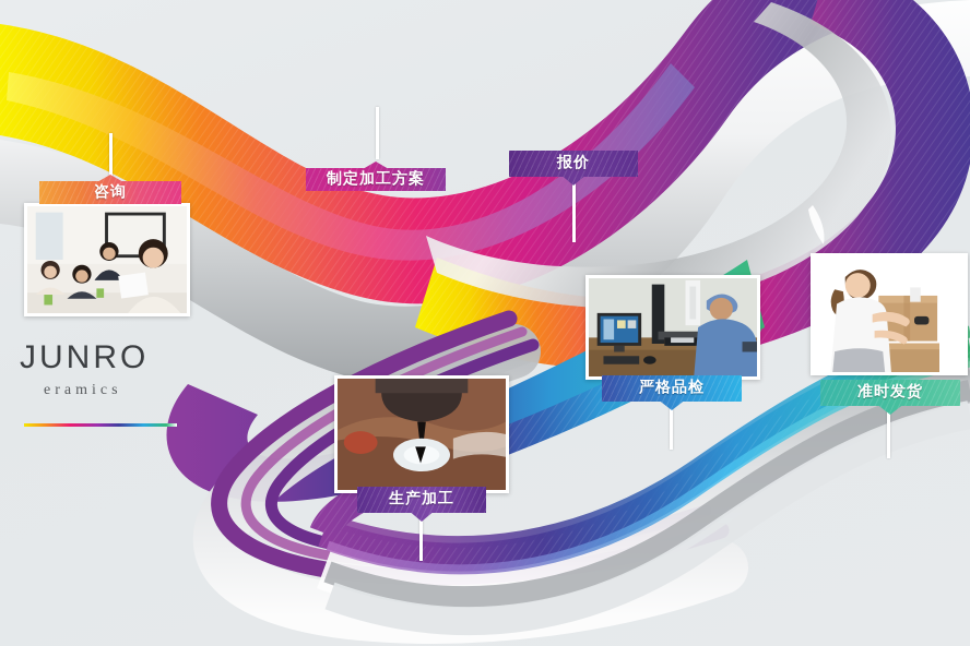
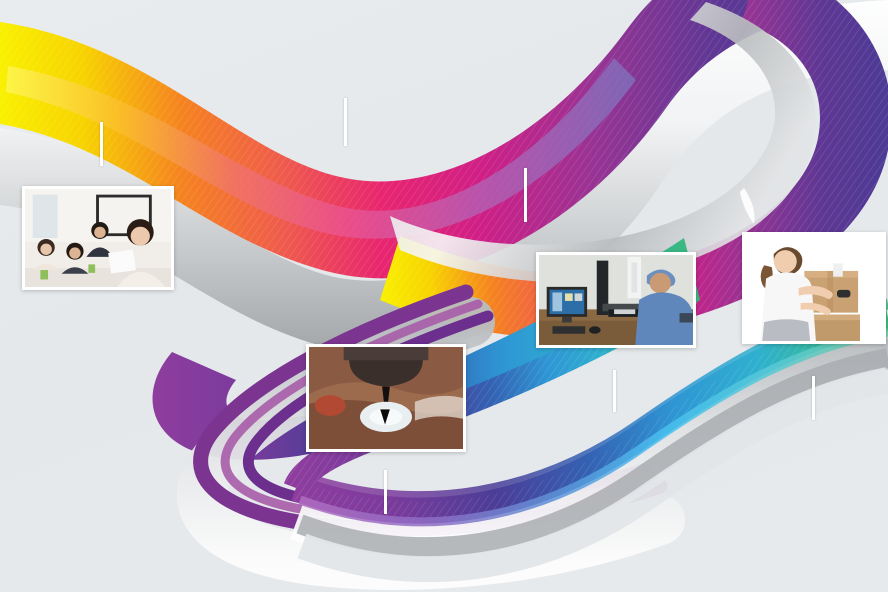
- 咨询
- 制定加工方案
- 报价
- 生产加工
- 严格品检
- 准时发货
- JUNRO
- eramics
